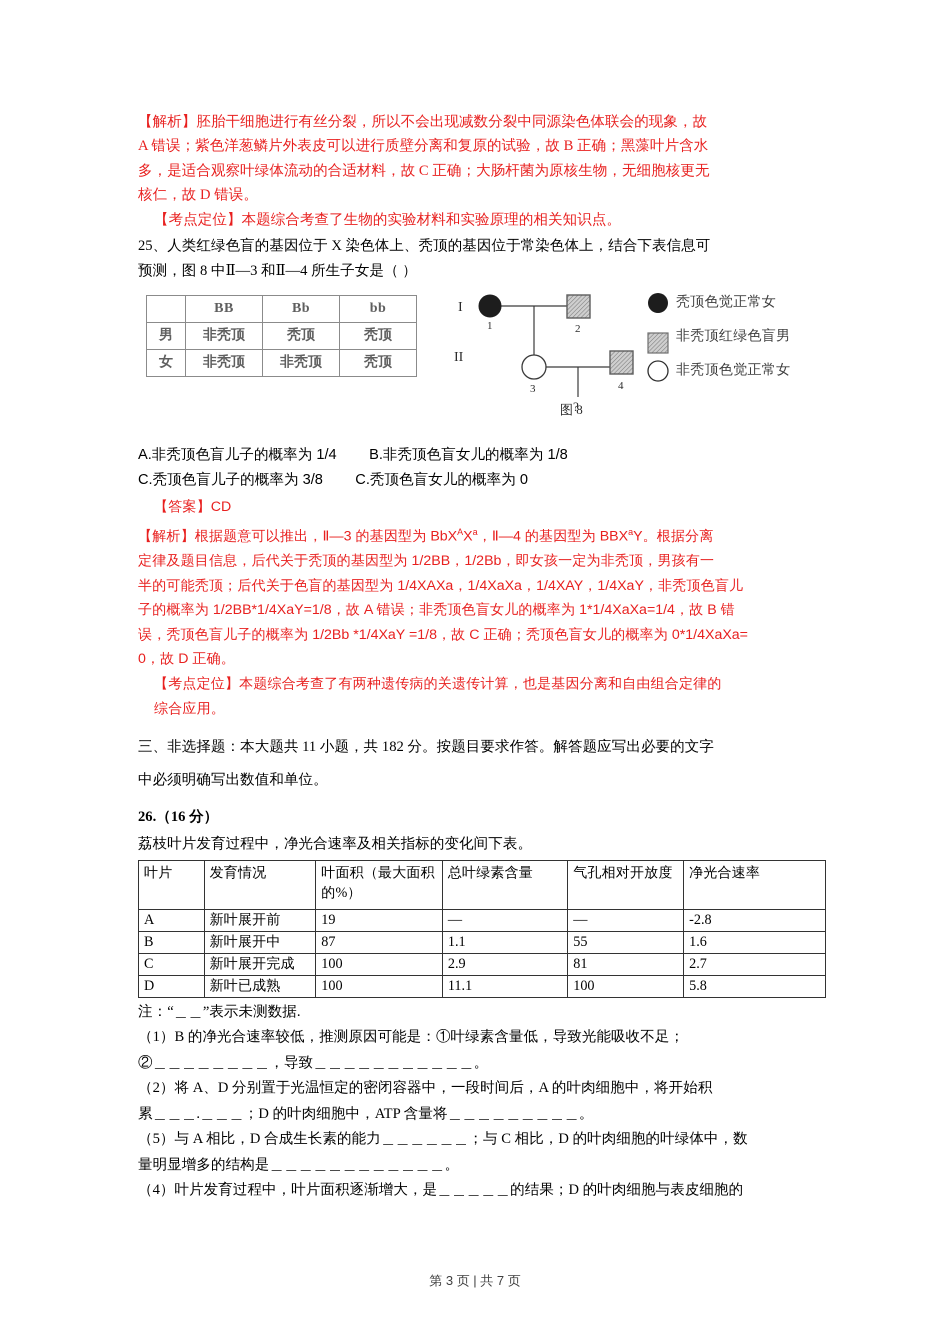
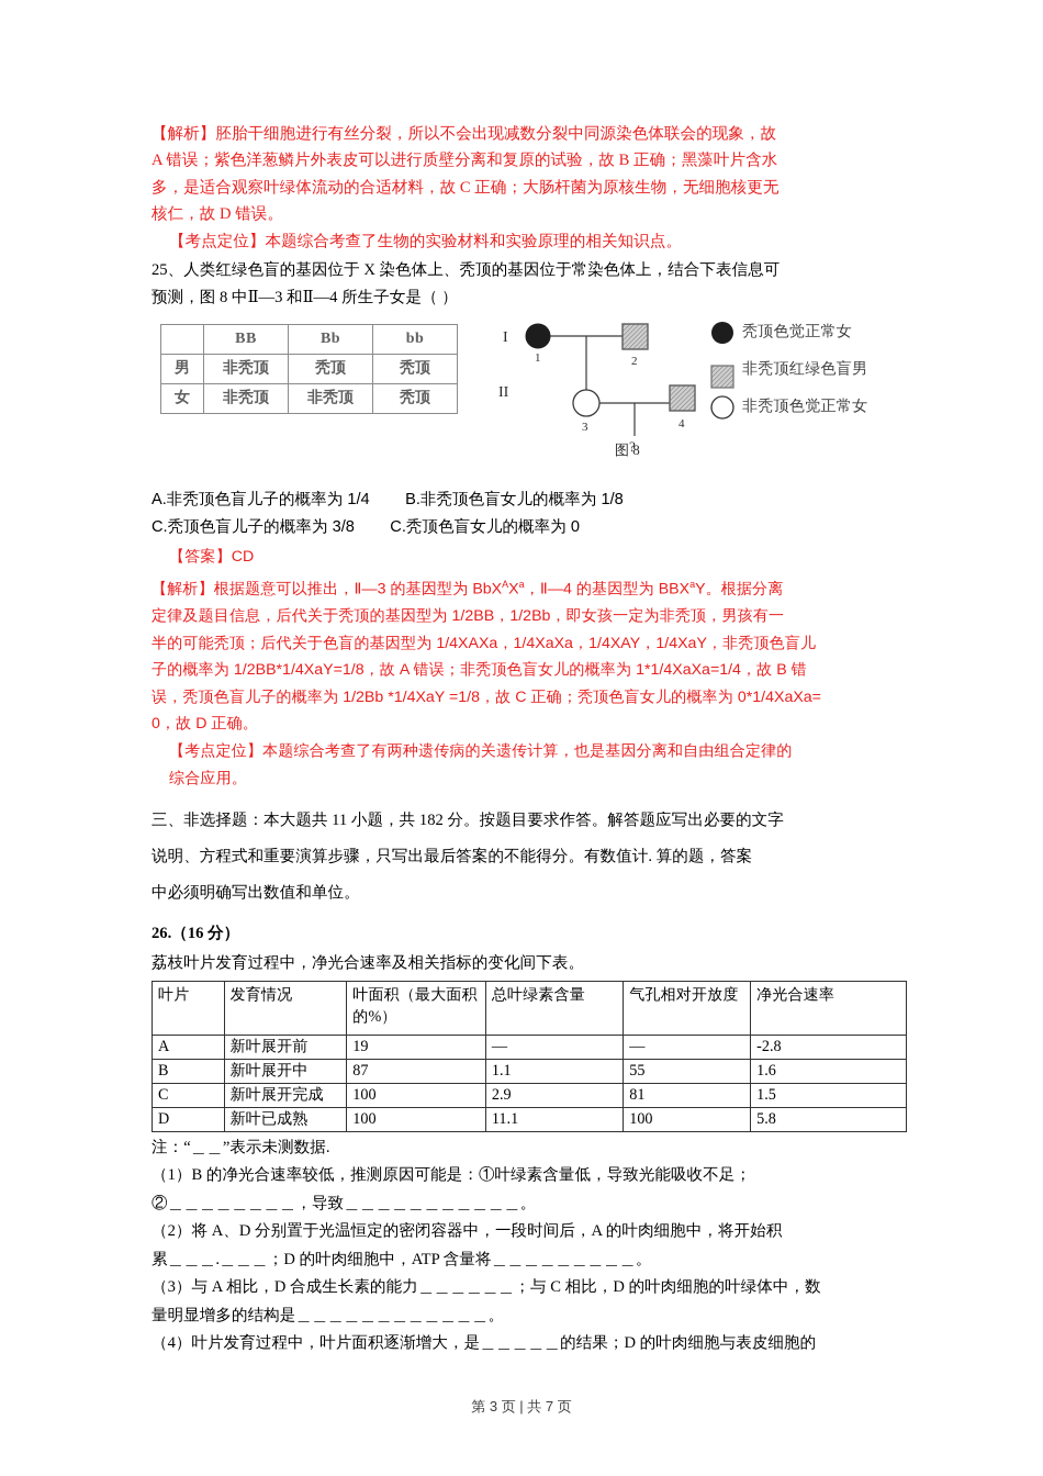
  【解析】胚胎干细胞进行有丝分裂，所以不会出现减数分裂中同源染色体联会的现象，故
  A 错误；紫色洋葱鳞片外表皮可以进行质壁分离和复原的试验，故 B 正确；黑藻叶片含水
  多，是适合观察叶绿体流动的合适材料，故 C 正确；大肠杆菌为原核生物，无细胞核更无
  核仁，故 D 错误。
  【考点定位】本题综合考查了生物的实验材料和实验原理的相关知识点。
  25、人类红绿色盲的基因位于 X 染色体上、秃顶的基因位于常染色体上，结合下表信息可
  预测，图 8 中Ⅱ—3 和Ⅱ—4 所生子女是（ ）
  	BB	Bb	bb
  男	非秃顶	秃顶	秃顶
  女	非秃顶	非秃顶	秃顶
  I
  II
  1
  2
  3
  ?
  4
  秃顶色觉正常女
  非秃顶红绿色盲男
  非秃顶色觉正常女
  图 8
  A.非秃顶色盲儿子的概率为 1/4 B.非秃顶色盲女儿的概率为 1/8
  C.秃顶色盲儿子的概率为 3/8 C.秃顶色盲女儿的概率为 0
  【答案】CD
  【解析】根据题意可以推出，Ⅱ—3 的基因型为 BbXAXa，Ⅱ—4 的基因型为 BBXaY。根据分离
  定律及题目信息，后代关于秃顶的基因型为 1/2BB，1/2Bb，即女孩一定为非秃顶，男孩有一
  半的可能秃顶；后代关于色盲的基因型为 1/4XAXa，1/4XaXa，1/4XAY，1/4XaY，非秃顶色盲儿
  子的概率为 1/2BB*1/4XaY=1/8，故 A 错误；非秃顶色盲女儿的概率为 1*1/4XaXa=1/4，故 B 错
  误，秃顶色盲儿子的概率为 1/2Bb *1/4XaY =1/8，故 C 正确；秃顶色盲女儿的概率为 0*1/4XaXa=
  0，故 D 正确。
  【考点定位】本题综合考查了有两种遗传病的关遗传计算，也是基因分离和自由组合定律的
  综合应用。
  三、非选择题：本大题共 11 小题，共 182 分。按题目要求作答。解答题应写出必要的文字
+ 说明、方程式和重要演算步骤，只写出最后答案的不能得分。有数值计. 算的题，答案
  中必须明确写出数值和单位。
  26.（16 分）
  荔枝叶片发育过程中，净光合速率及相关指标的变化间下表。
  叶片	发育情况	叶面积（最大面积的%）	总叶绿素含量	气孔相对开放度	净光合速率
  A	新叶展开前	19	—	—	-2.8
  B	新叶展开中	87	1.1	55	1.6
- C	新叶展开完成	100	2.9	81	2.7
+ C	新叶展开完成	100	2.9	81	1.5
  D	新叶已成熟	100	11.1	100	5.8
  注：“＿＿”表示未测数据.
  （1）B 的净光合速率较低，推测原因可能是：①叶绿素含量低，导致光能吸收不足；
  ②＿＿＿＿＿＿＿＿，导致＿＿＿＿＿＿＿＿＿＿＿。
  （2）将 A、D 分别置于光温恒定的密闭容器中，一段时间后，A 的叶肉细胞中，将开始积
  累＿＿＿.＿＿＿；D 的叶肉细胞中，ATP 含量将＿＿＿＿＿＿＿＿＿。
- （5）与 A 相比，D 合成生长素的能力＿＿＿＿＿＿；与 C 相比，D 的叶肉细胞的叶绿体中，数
+ （3）与 A 相比，D 合成生长素的能力＿＿＿＿＿＿；与 C 相比，D 的叶肉细胞的叶绿体中，数
  量明显增多的结构是＿＿＿＿＿＿＿＿＿＿＿＿。
  （4）叶片发育过程中，叶片面积逐渐增大，是＿＿＿＿＿的结果；D 的叶肉细胞与表皮细胞的
  第 3 页 | 共 7 页
